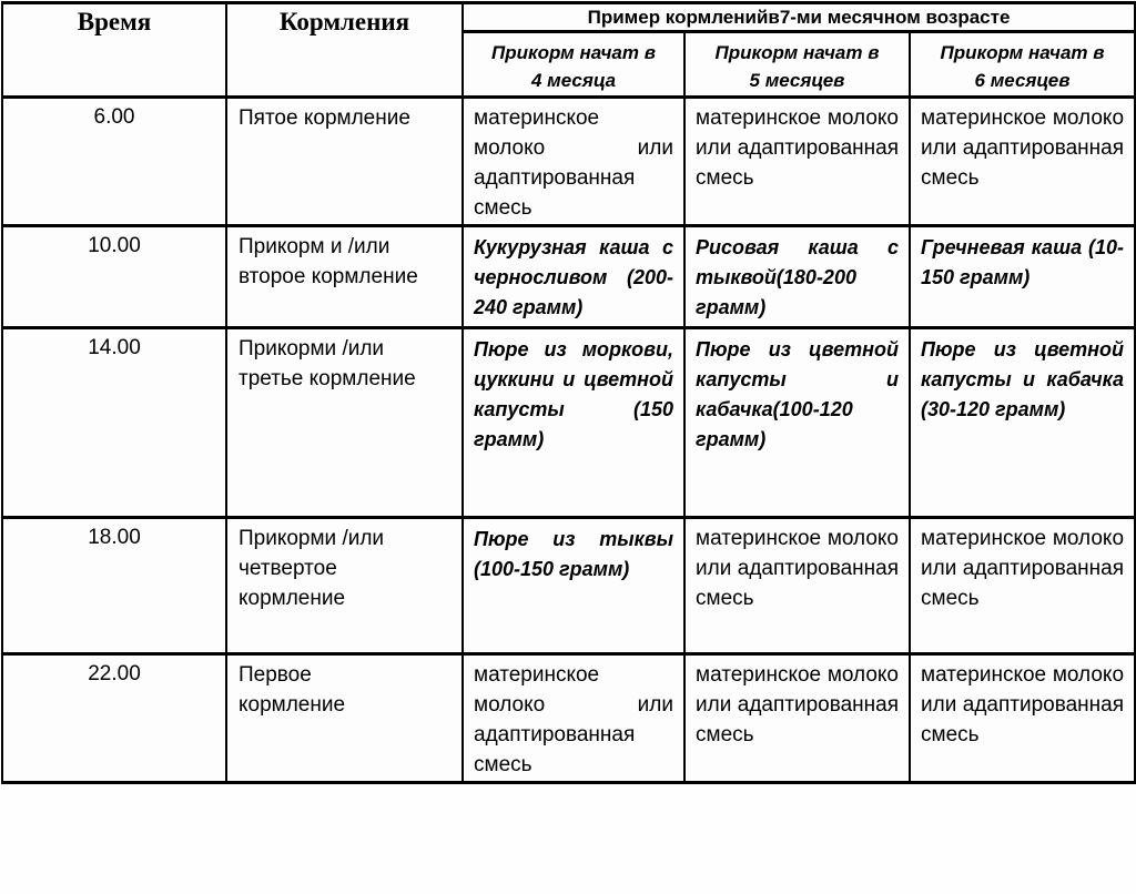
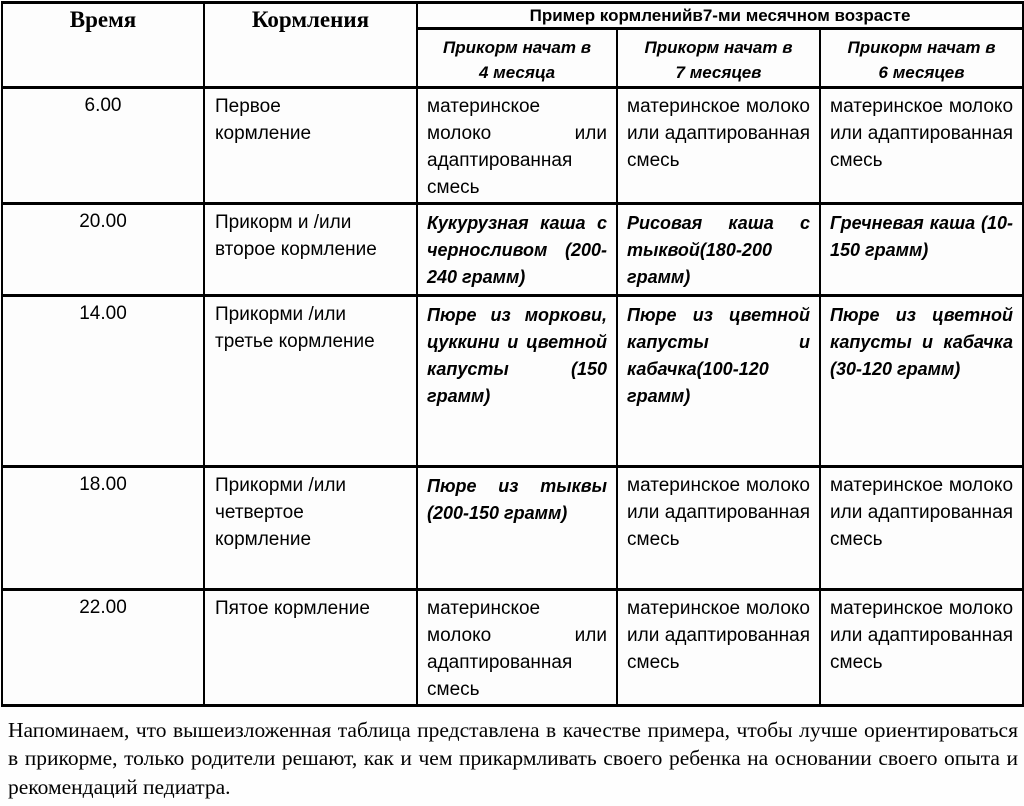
  Время	Кормления	Пример кормленийв7-ми месячном возрасте
- Прикорм начат в 4 месяца	Прикорм начат в 5 месяцев	Прикорм начат в 6 месяцев
+ Прикорм начат в 4 месяца	Прикорм начат в 7 месяцев	Прикорм начат в 6 месяцев
- 6.00	Пятое кормление	материнское молоко или адаптированная смесь	материнское молоко или адаптированная смесь	материнское молоко или адаптированная смесь
+ 6.00	Первое кормление	материнское молоко или адаптированная смесь	материнское молоко или адаптированная смесь	материнское молоко или адаптированная смесь
- 10.00	Прикорм и /или второе кормление	Кукурузная каша с черносливом (200-240 грамм)	Рисовая каша с тыквой(180-200 грамм)	Гречневая каша (10-150 грамм)
+ 20.00	Прикорм и /или второе кормление	Кукурузная каша с черносливом (200-240 грамм)	Рисовая каша с тыквой(180-200 грамм)	Гречневая каша (10-150 грамм)
  14.00	Прикорми /или третье кормление	Пюре из моркови, цуккини и цветной капусты (150 грамм)	Пюре из цветной капусты и кабачка(100-120 грамм)	Пюре из цветной капусты и кабачка (30-120 грамм)
- 18.00	Прикорми /или четвертое кормление	Пюре из тыквы (100-150 грамм)	материнское молоко или адаптированная смесь	материнское молоко или адаптированная смесь
+ 18.00	Прикорми /или четвертое кормление	Пюре из тыквы (200-150 грамм)	материнское молоко или адаптированная смесь	материнское молоко или адаптированная смесь
- 22.00	Первое кормление	материнское молоко или адаптированная смесь	материнское молоко или адаптированная смесь	материнское молоко или адаптированная смесь
+ 22.00	Пятое кормление	материнское молоко или адаптированная смесь	материнское молоко или адаптированная смесь	материнское молоко или адаптированная смесь
+ Напоминаем, что вышеизложенная таблица представлена в качестве примера, чтобы лучше ориентироваться в прикорме, только родители решают, как и чем прикармливать своего ребенка на основании своего опыта и рекомендаций педиатра.
